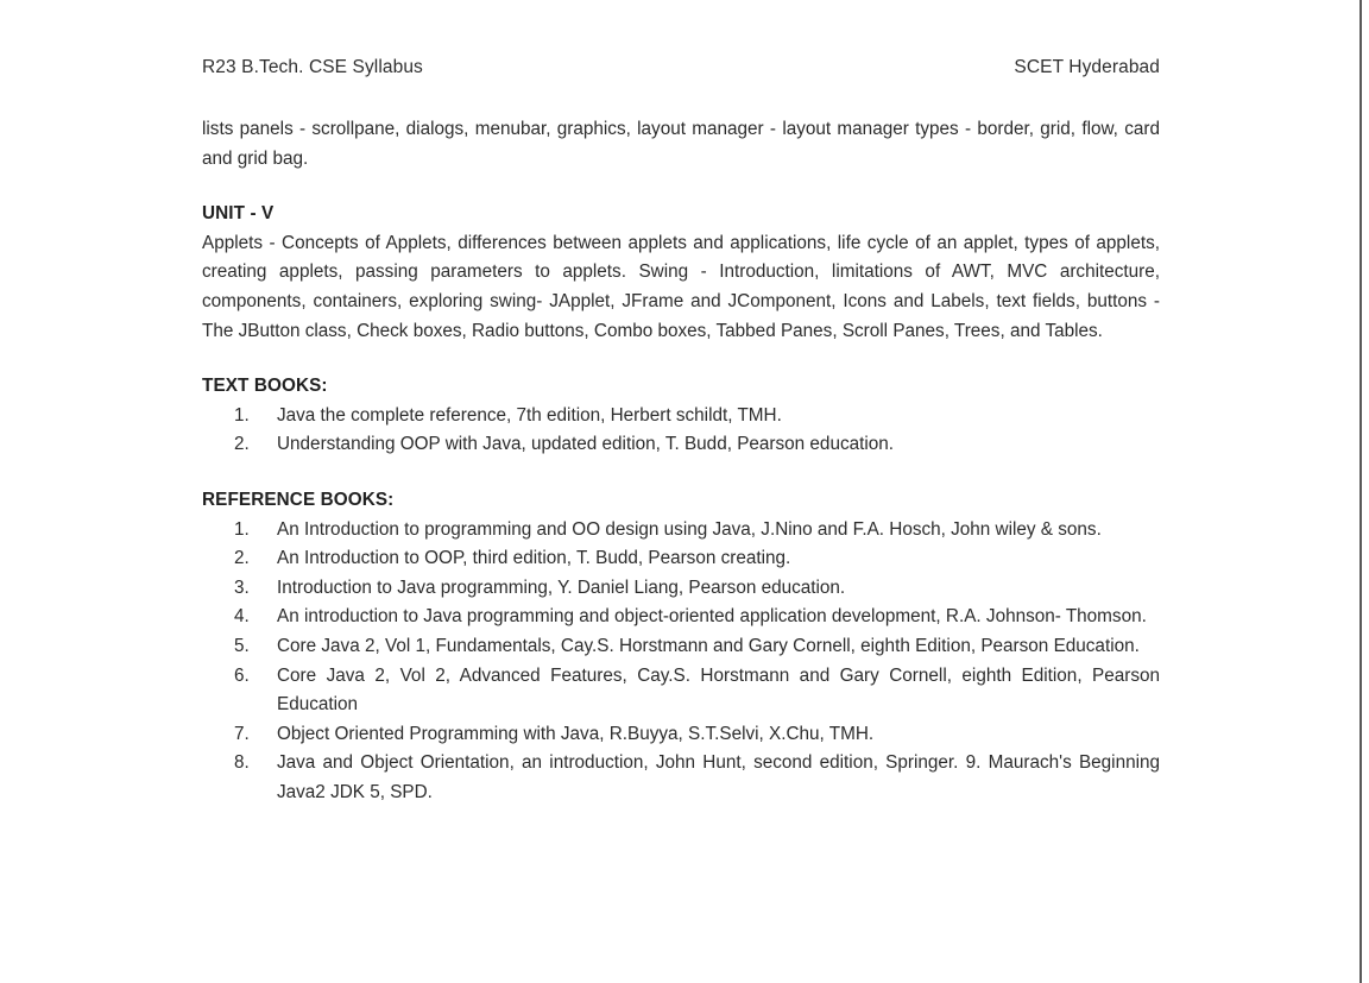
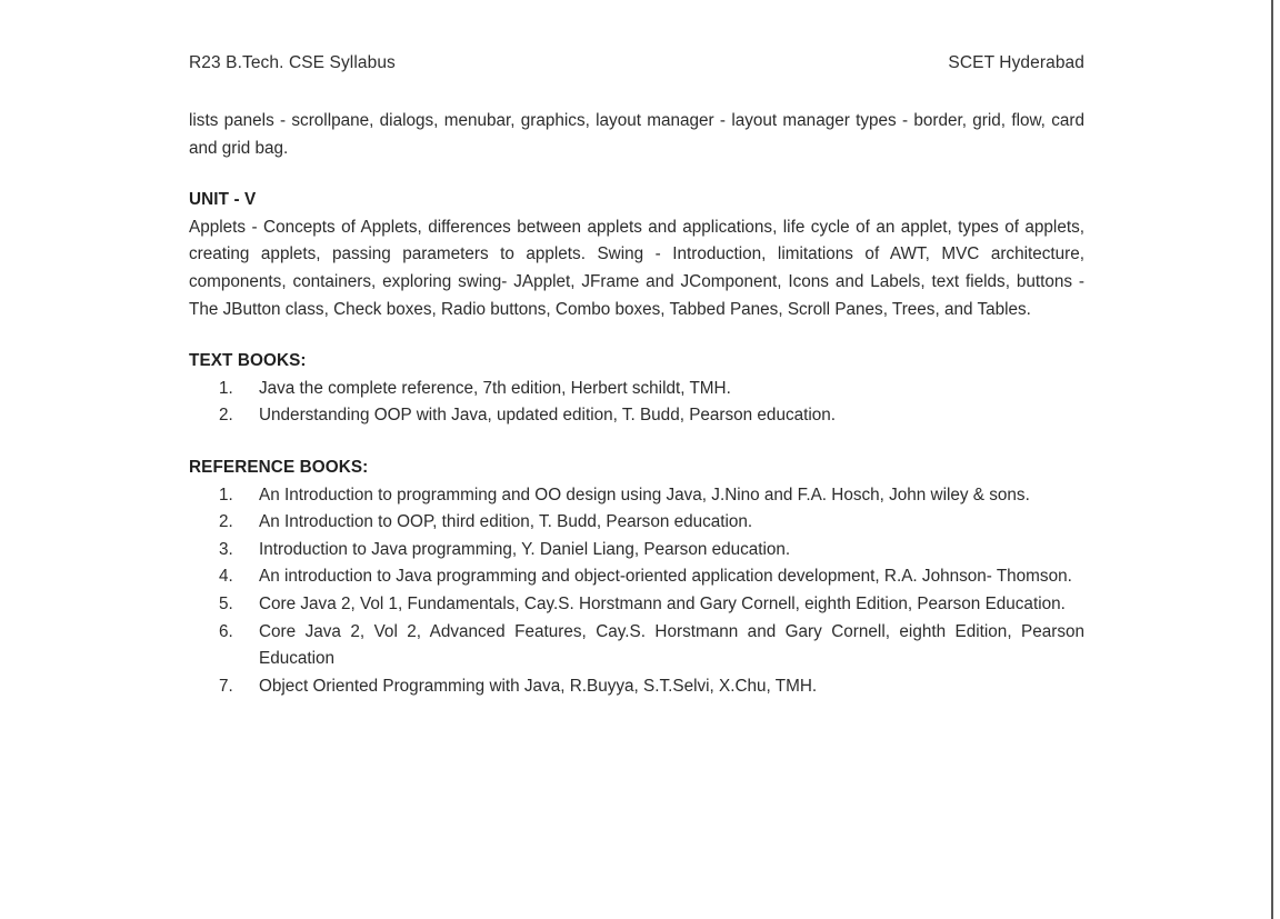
  R23 B.Tech. CSE Syllabus
  SCET Hyderabad
  lists panels - scrollpane, dialogs, menubar, graphics, layout manager - layout manager types - border, grid, flow, card and grid bag.
  UNIT - V
  Applets - Concepts of Applets, differences between applets and applications, life cycle of an applet, types of applets, creating applets, passing parameters to applets. Swing - Introduction, limitations of AWT, MVC architecture, components, containers, exploring swing- JApplet, JFrame and JComponent, Icons and Labels, text fields, buttons - The JButton class, Check boxes, Radio buttons, Combo boxes, Tabbed Panes, Scroll Panes, Trees, and Tables.
  TEXT BOOKS:
  1.
  Java the complete reference, 7th edition, Herbert schildt, TMH.
  2.
  Understanding OOP with Java, updated edition, T. Budd, Pearson education.
  REFERENCE BOOKS:
  1.
  An Introduction to programming and OO design using Java, J.Nino and F.A. Hosch, John wiley & sons.
  2.
- An Introduction to OOP, third edition, T. Budd, Pearson creating.
+ An Introduction to OOP, third edition, T. Budd, Pearson education.
  3.
  Introduction to Java programming, Y. Daniel Liang, Pearson education.
  4.
  An introduction to Java programming and object-oriented application development, R.A. Johnson- Thomson.
  5.
  Core Java 2, Vol 1, Fundamentals, Cay.S. Horstmann and Gary Cornell, eighth Edition, Pearson Education.
  6.
  Core Java 2, Vol 2, Advanced Features, Cay.S. Horstmann and Gary Cornell, eighth Edition, Pearson Education
  7.
  Object Oriented Programming with Java, R.Buyya, S.T.Selvi, X.Chu, TMH.
- 8.
- Java and Object Orientation, an introduction, John Hunt, second edition, Springer. 9. Maurach's Beginning Java2 JDK 5, SPD.
